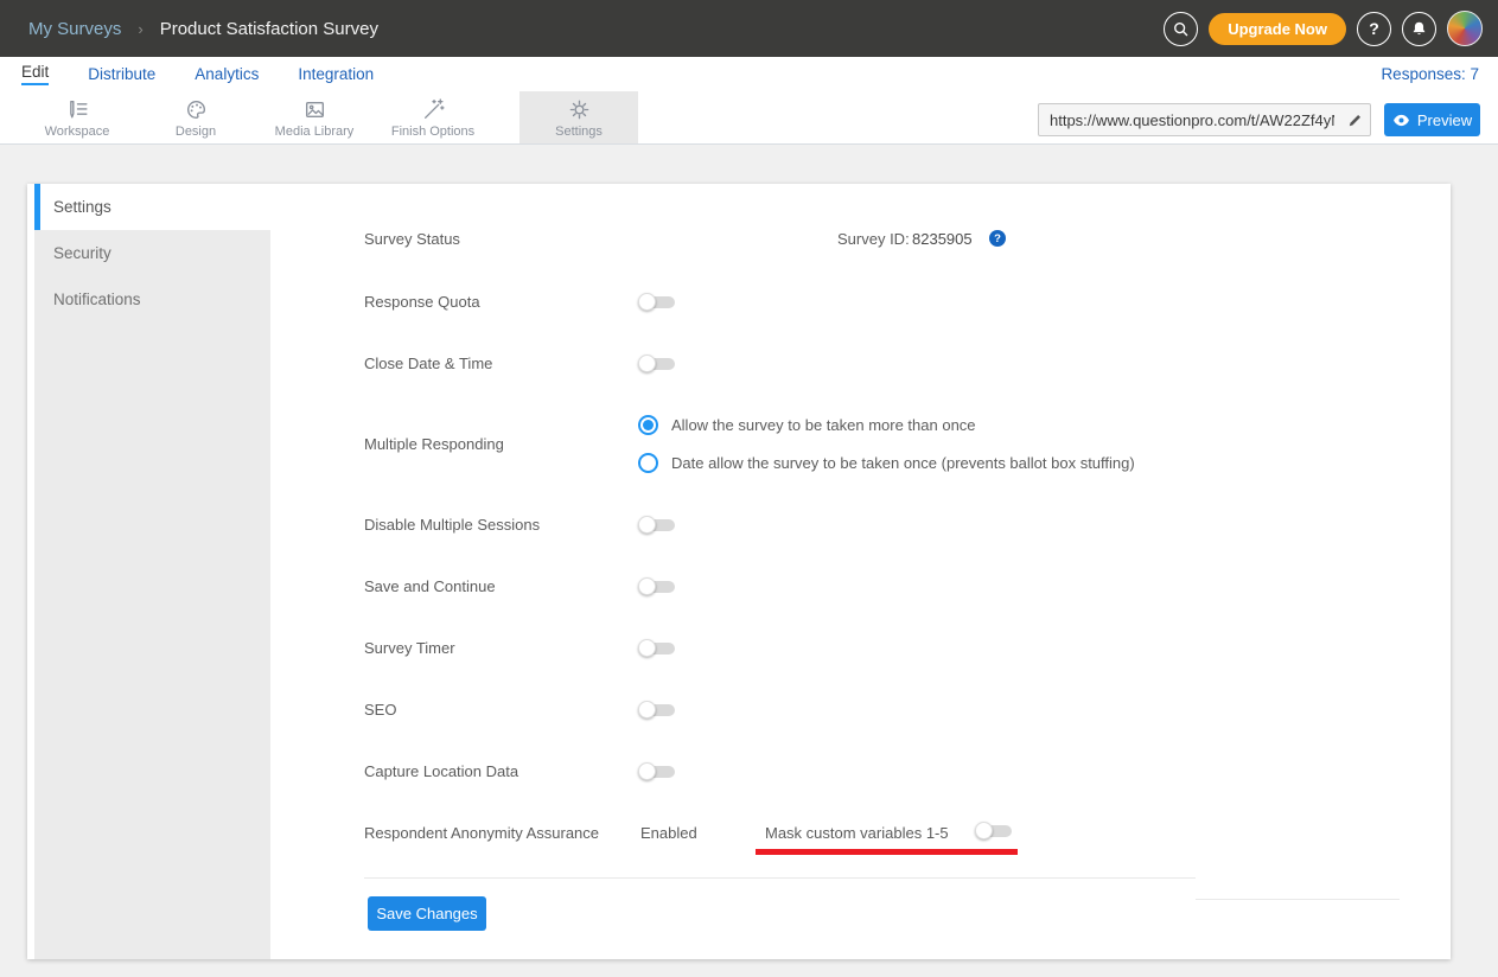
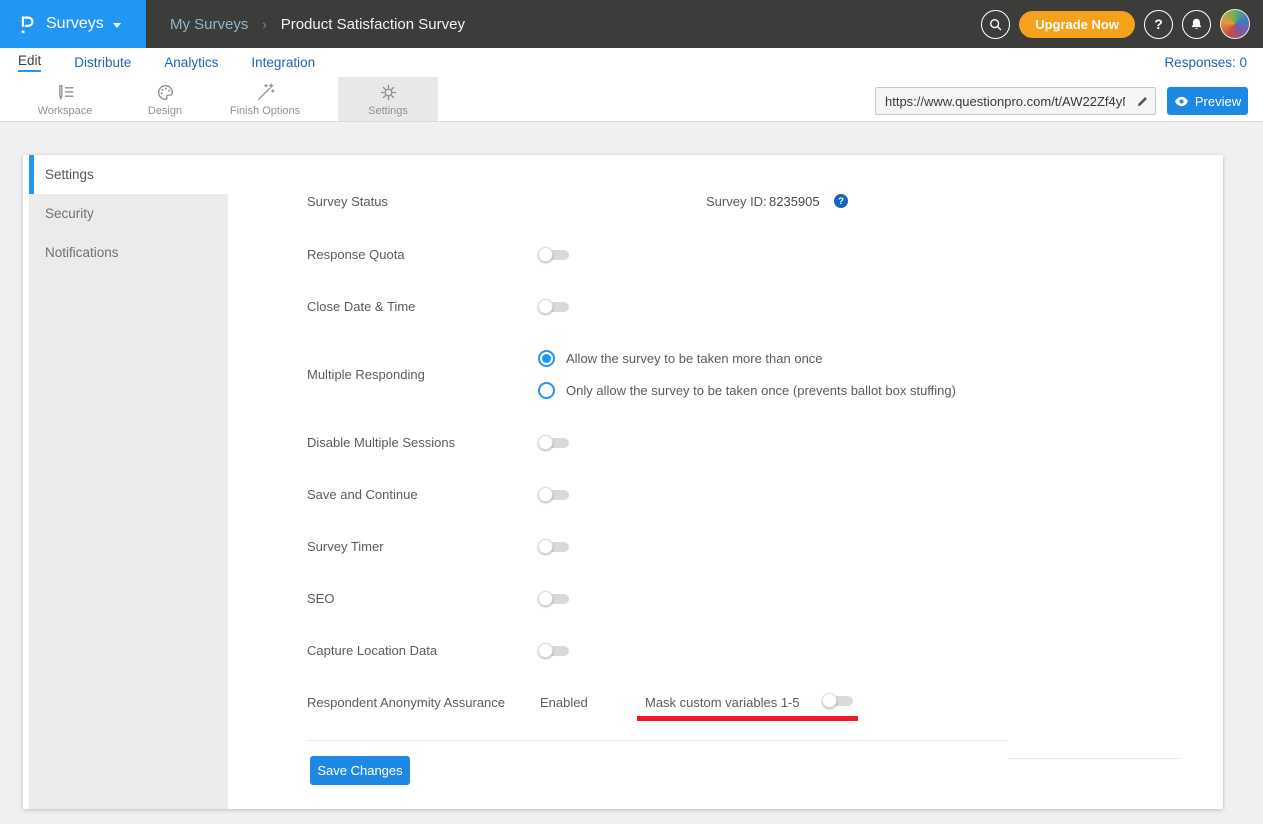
+ Surveys
  My Surveys
  ›
  Product Satisfaction Survey
  Upgrade Now
  ?
  Edit
  Distribute
  Analytics
  Integration
- Responses: 7
+ Responses: 0
  Workspace
  Design
- Media Library
  Finish Options
  Settings
  https://www.questionpro.com/t/AW22Zf4y
  Preview
  Settings
  Security
  Notifications
  Survey Status
  Survey ID:
  8235905
  ?
  Response Quota
  Close Date & Time
  Multiple Responding
  Allow the survey to be taken more than once
- Date allow the survey to be taken once (prevents ballot box stuffing)
+ Only allow the survey to be taken once (prevents ballot box stuffing)
  Disable Multiple Sessions
  Save and Continue
  Survey Timer
  SEO
  Capture Location Data
  Respondent Anonymity Assurance
  Enabled
  Mask custom variables 1-5
  Save Changes
